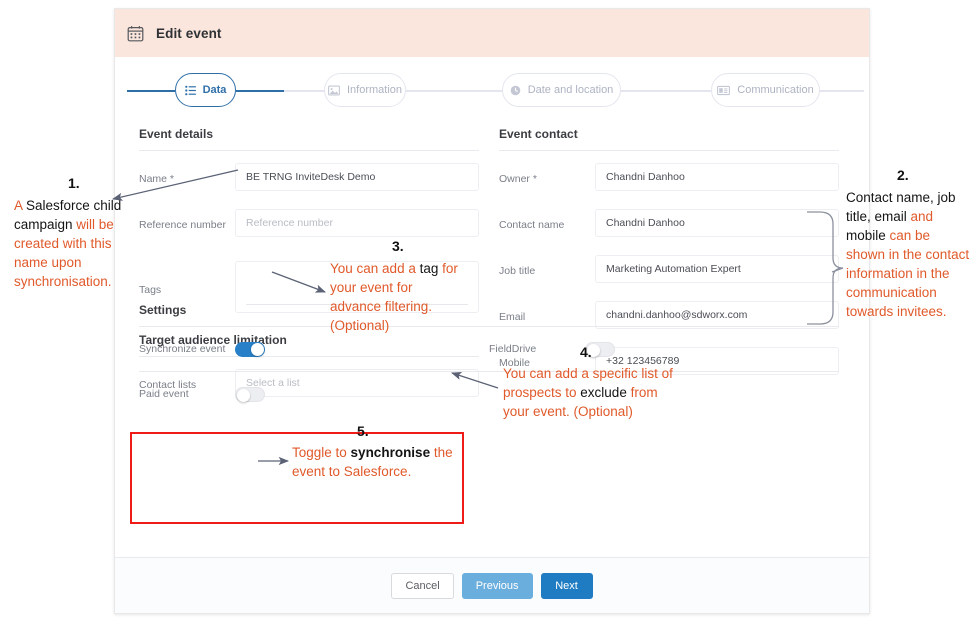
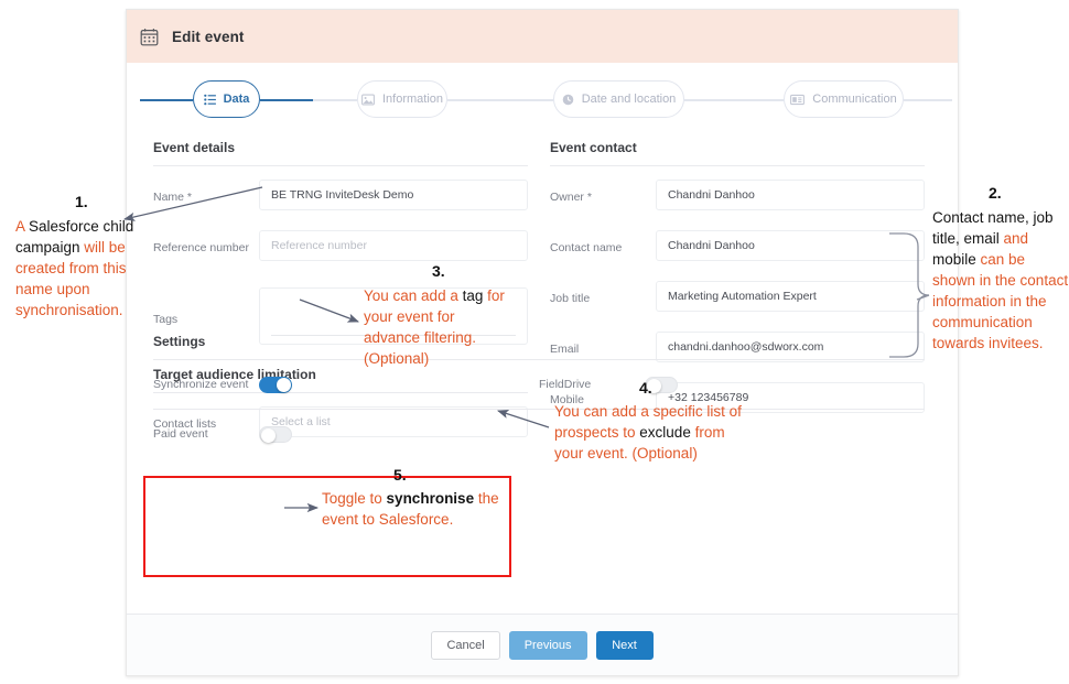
  Edit event
  Data
  Information
  Date and location
  Communication
  Event details
  Name *
  BE TRNG InviteDesk Demo
  Reference number
  Reference number
  Tags
  Target audience limitation
  Contact lists
  Select a list
  Event contact
  Owner *
  Chandni Danhoo
  Contact name
  Chandni Danhoo
  Job title
  Marketing Automation Expert
  Email
  chandni.danhoo@sdworx.com
  Mobile
  +32 123456789
  Settings
  Synchronize event
  FieldDrive
  Paid event
  Cancel
  Previous
  Next
  1.
  2.
  3.
  4.
  5.
- A Salesforce child campaign will be created with this name upon synchronisation.
+ A Salesforce child campaign will be created from this name upon synchronisation.
  Contact name, job title, email and mobile can be shown in the contact information in the communication towards invitees.
  You can add a tag for your event for advance filtering. (Optional)
  You can add a specific list of prospects to exclude from your event. (Optional)
  Toggle to synchronise the event to Salesforce.
